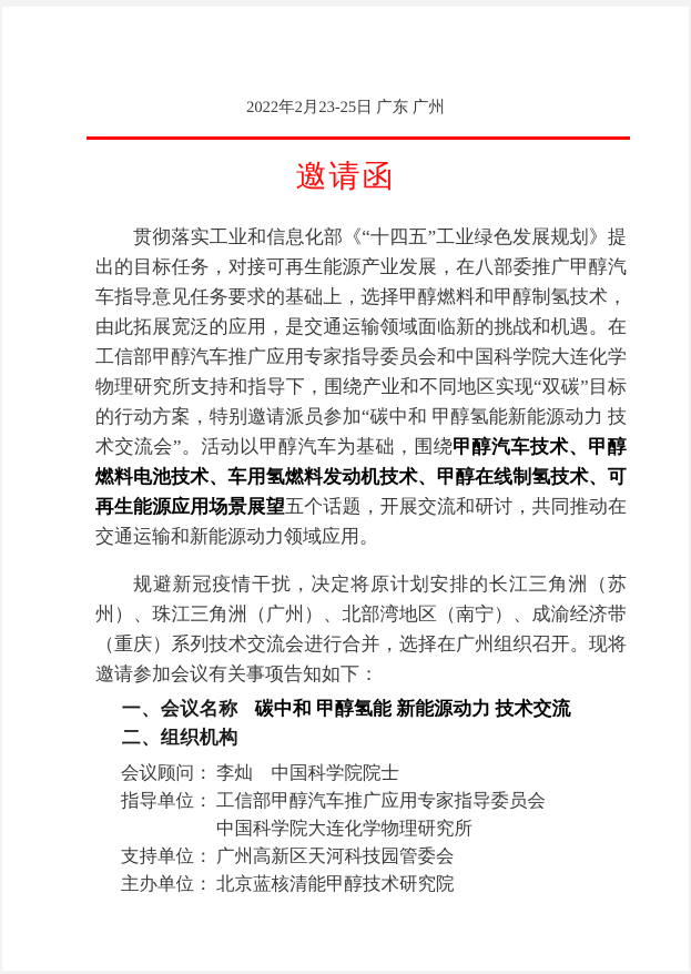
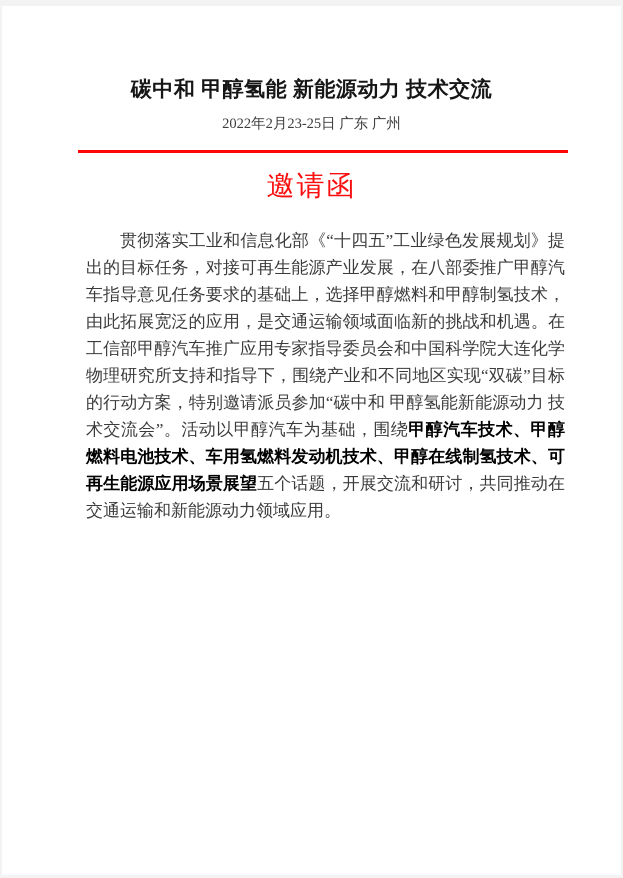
+ 碳中和 甲醇氢能 新能源动力 技术交流
  2022年2月23-25日 广东 广州
  邀请函
  贯彻落实工业和信息化部《“十四五”工业绿色发展规划》提出的目标任务，对接可再生能源产业发展，在八部委推广甲醇汽车指导意见任务要求的基础上，选择甲醇燃料和甲醇制氢技术，由此拓展宽泛的应用，是交通运输领域面临新的挑战和机遇。在工信部甲醇汽车推广应用专家指导委员会和中国科学院大连化学物理研究所支持和指导下，围绕产业和不同地区实现“双碳”目标的行动方案，特别邀请派员参加“碳中和 甲醇氢能新能源动力 技术交流会”。活动以甲醇汽车为基础，围绕甲醇汽车技术、甲醇燃料电池技术、车用氢燃料发动机技术、甲醇在线制氢技术、可再生能源应用场景展望五个话题，开展交流和研讨，共同推动在交通运输和新能源动力领域应用。
- 规避新冠疫情干扰，决定将原计划安排的长江三角洲（苏州）、珠江三角洲（广州）、北部湾地区（南宁）、成渝经济带（重庆）系列技术交流会进行合并，选择在广州组织召开。现将邀请参加会议有关事项告知如下：
- 一、会议名称 碳中和 甲醇氢能 新能源动力 技术交流
- 二、组织机构
- 会议顾问：
- 李灿 中国科学院院士
- 指导单位：
- 工信部甲醇汽车推广应用专家指导委员会
- 中国科学院大连化学物理研究所
- 支持单位：
- 广州高新区天河科技园管委会
- 主办单位：
- 北京蓝核清能甲醇技术研究院
